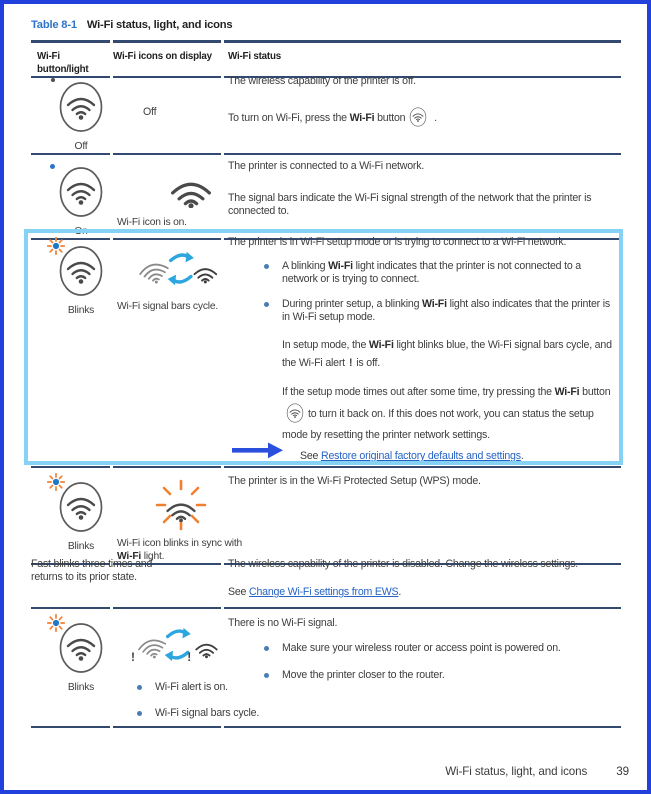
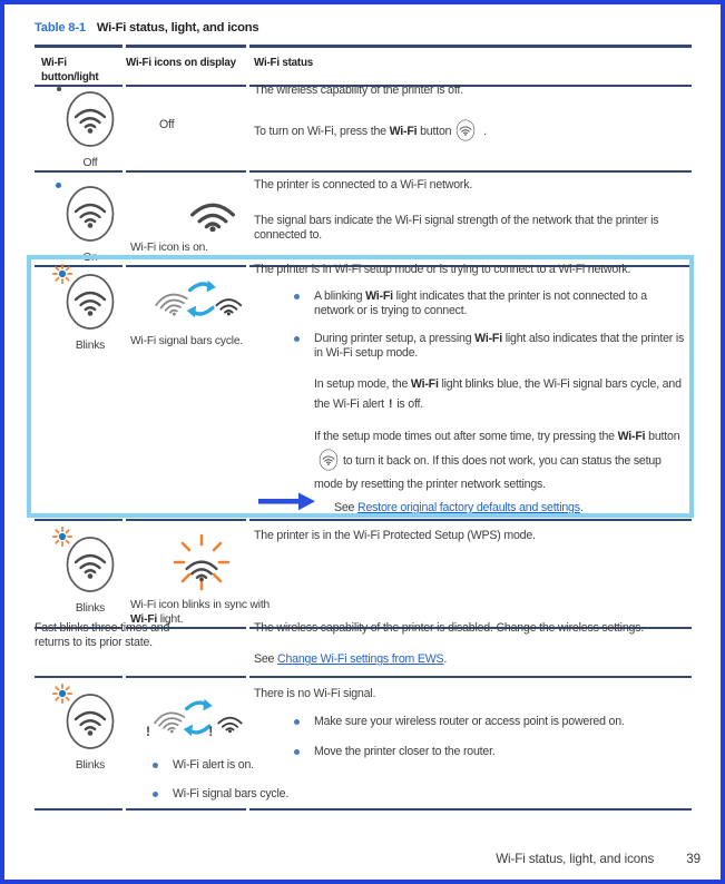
  Table 8-1 Wi-Fi status, light, and icons
  Wi-Fi button/light
  Wi-Fi icons on display
  Wi-Fi status
  Off
  Off
  The wireless capability of the printer is off.
  To turn on Wi-Fi, press the Wi-Fi button .
  On
  Wi-Fi icon is on.
  The printer is connected to a Wi-Fi network.
  The signal bars indicate the Wi-Fi signal strength of the network that the printer is connected to.
  Blinks
  Wi-Fi signal bars cycle.
  The printer is in Wi-Fi setup mode or is trying to connect to a Wi-Fi network.
  A blinking Wi-Fi light indicates that the printer is not connected to a network or is trying to connect.
- During printer setup, a blinking Wi-Fi light also indicates that the printer is in Wi-Fi setup mode.
+ During printer setup, a pressing Wi-Fi light also indicates that the printer is in Wi-Fi setup mode.
  In setup mode, the Wi-Fi light blinks blue, the Wi-Fi signal bars cycle, and the Wi-Fi alert ! is off.
  If the setup mode times out after some time, try pressing the Wi-Fi buttonto turn it back on. If this does not work, you can status the setup mode by resetting the printer network settings.
  See Restore original factory defaults and settings.
  Blinks
  Wi-Fi icon blinks in sync
  Wi-Fi light.
  The printer is in the Wi-Fi Protected Setup (WPS) mode.
  Fast blinks three times and returns to its prior state.
  The wireless capability of the printer is disabled. Change the wireless settings.
  See Change Wi-Fi settings from EWS.
  Blinks
  !
  !
  Wi-Fi alert is on.
  Wi-Fi signal bars cycle.
  There is no Wi-Fi signal.
  Make sure your wireless router or access point is powered on.
  Move the printer closer to the router.
  Wi-Fi status, light, and icons 39
